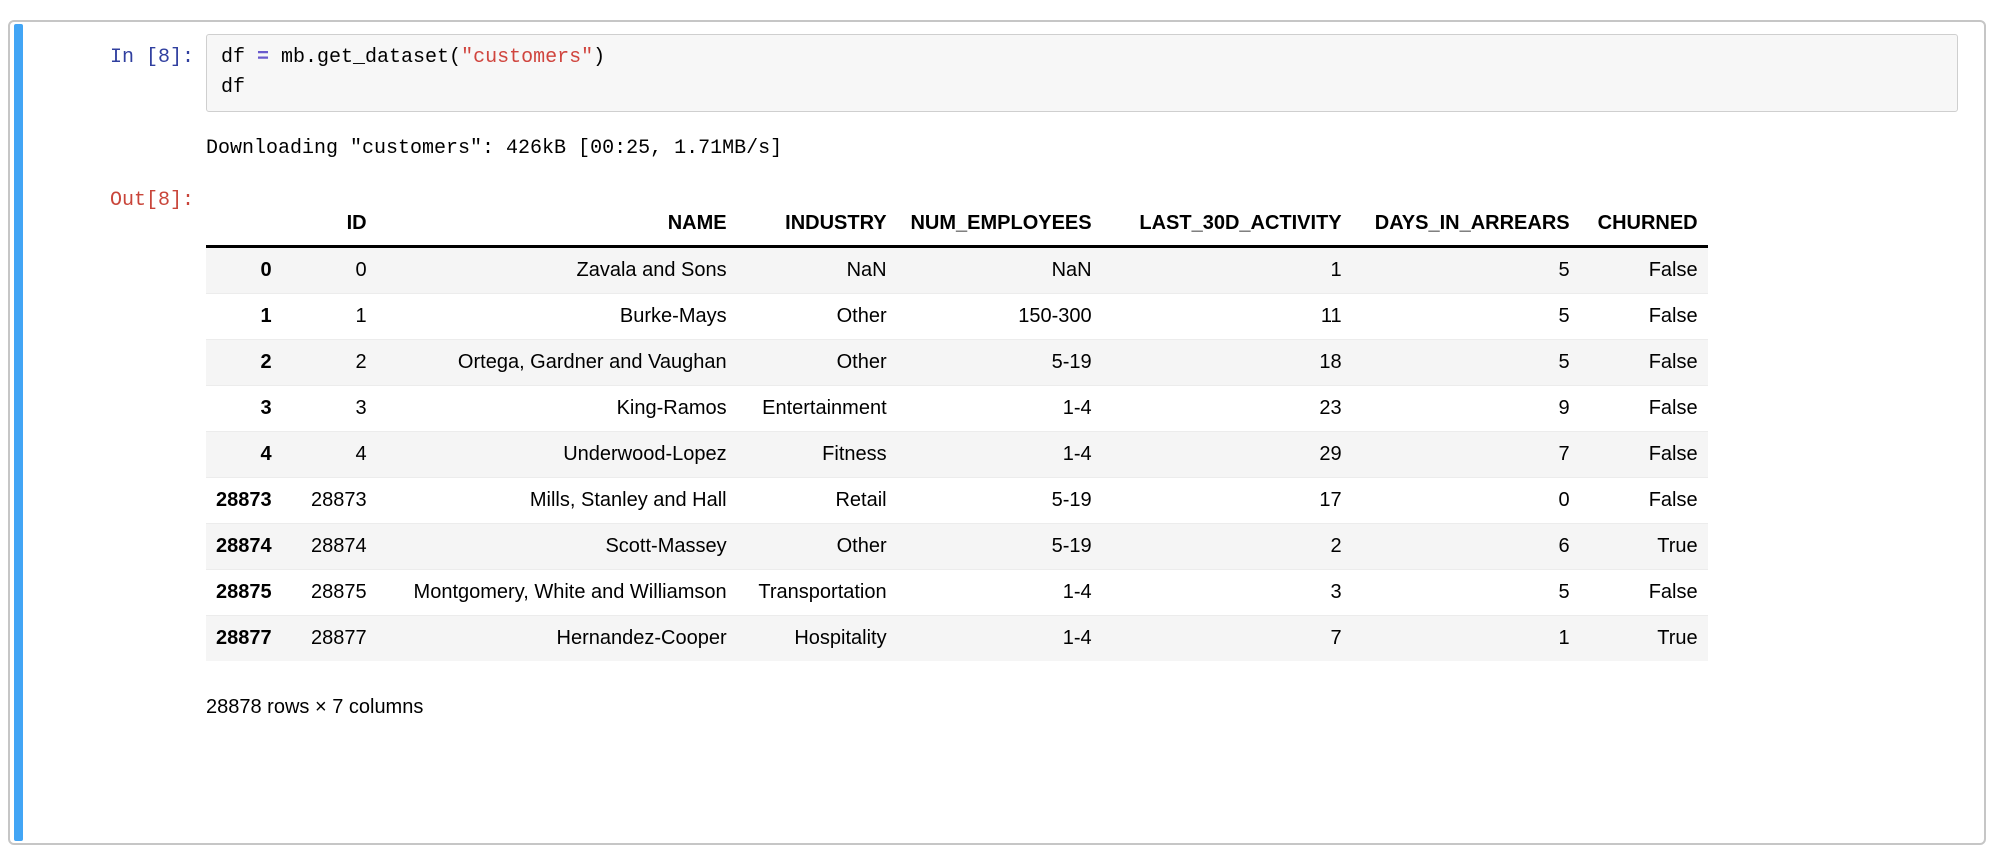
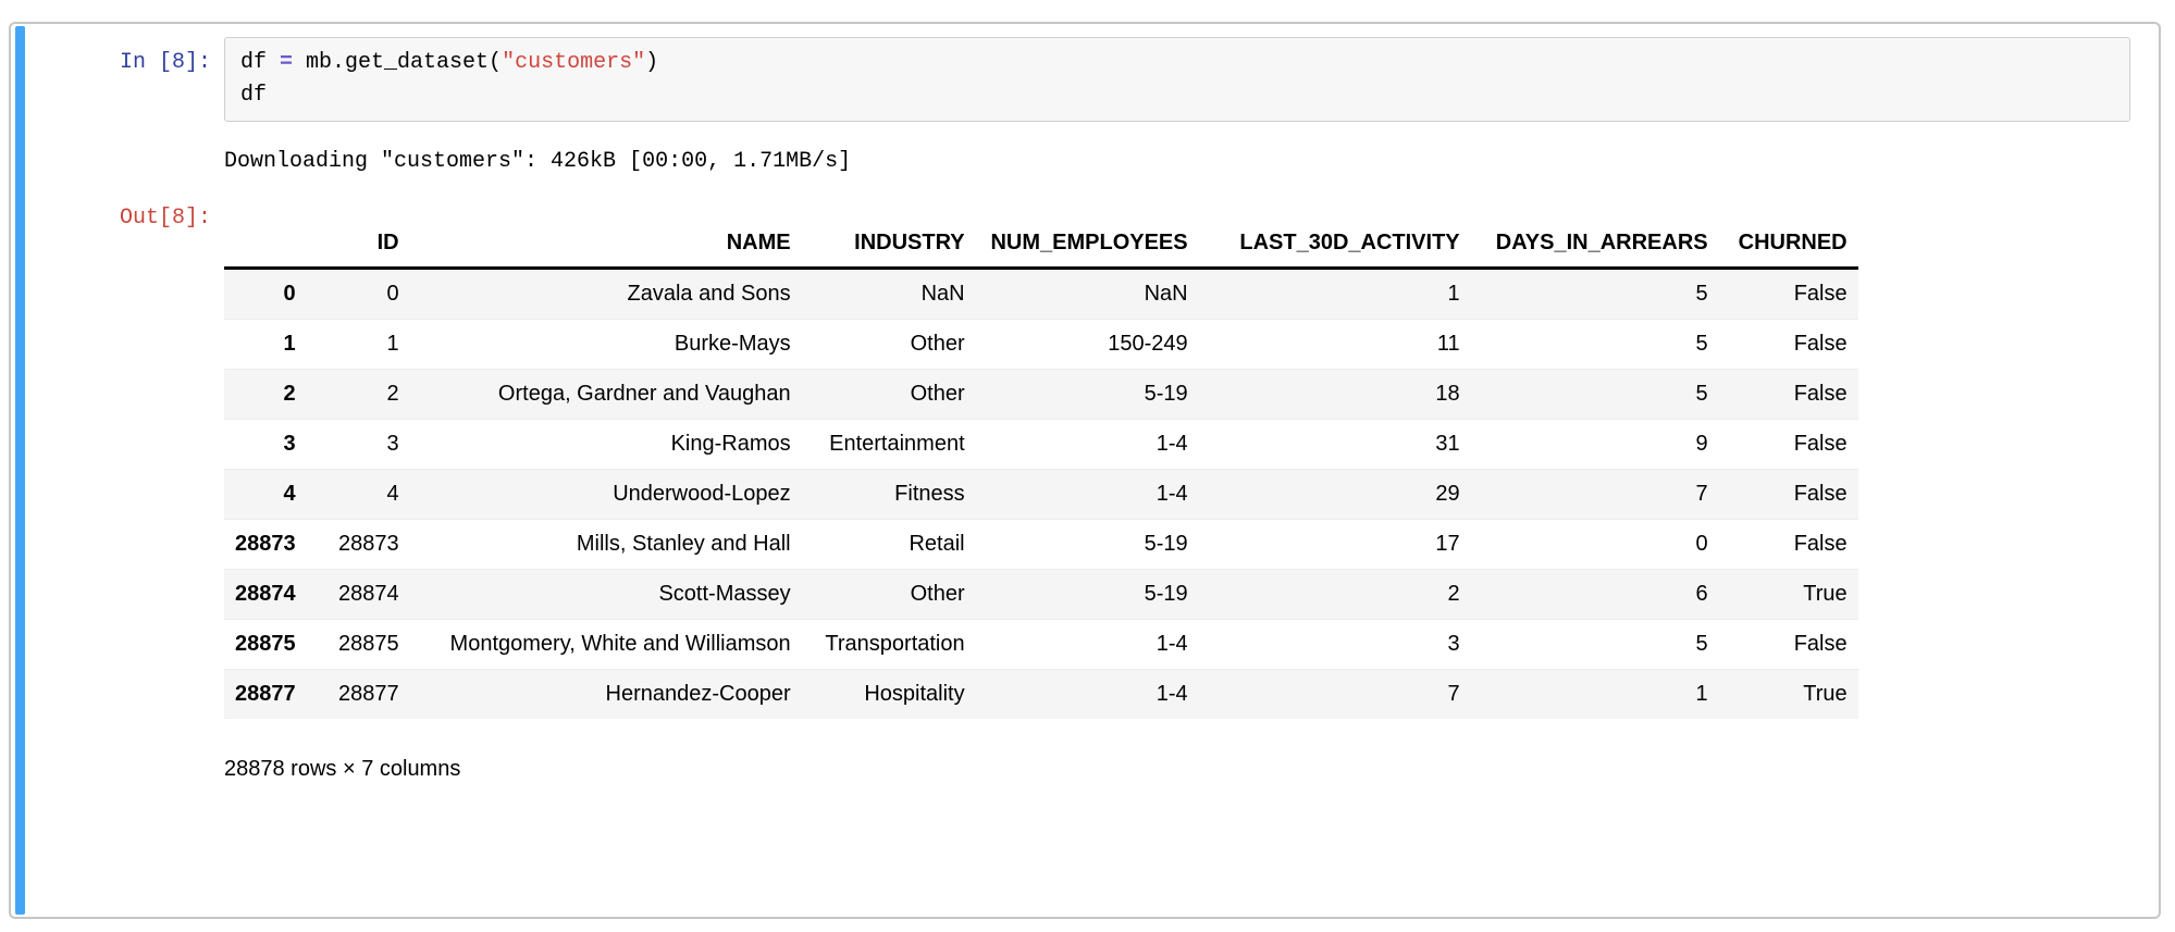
  In [8]:
  df = mb.get_dataset("customers") df
- Downloading "customers": 426kB [00:25, 1.71MB/s]
+ Downloading "customers": 426kB [00:00, 1.71MB/s]
  Out[8]:
  	ID	NAME	INDUSTRY	NUM_EMPLOYEES	LAST_30D_ACTIVITY	DAYS_IN_ARREARS	CHURNED
  0	0	Zavala and Sons	NaN	NaN	1	5	False
- 1	1	Burke-Mays	Other	150-300	11	5	False
+ 1	1	Burke-Mays	Other	150-249	11	5	False
  2	2	Ortega, Gardner and Vaughan	Other	5-19	18	5	False
- 3	3	King-Ramos	Entertainment	1-4	23	9	False
+ 3	3	King-Ramos	Entertainment	1-4	31	9	False
  4	4	Underwood-Lopez	Fitness	1-4	29	7	False
  28873	28873	Mills, Stanley and Hall	Retail	5-19	17	0	False
  28874	28874	Scott-Massey	Other	5-19	2	6	True
  28875	28875	Montgomery, White and Williamson	Transportation	1-4	3	5	False
  28877	28877	Hernandez-Cooper	Hospitality	1-4	7	1	True
  28878 rows × 7 columns
